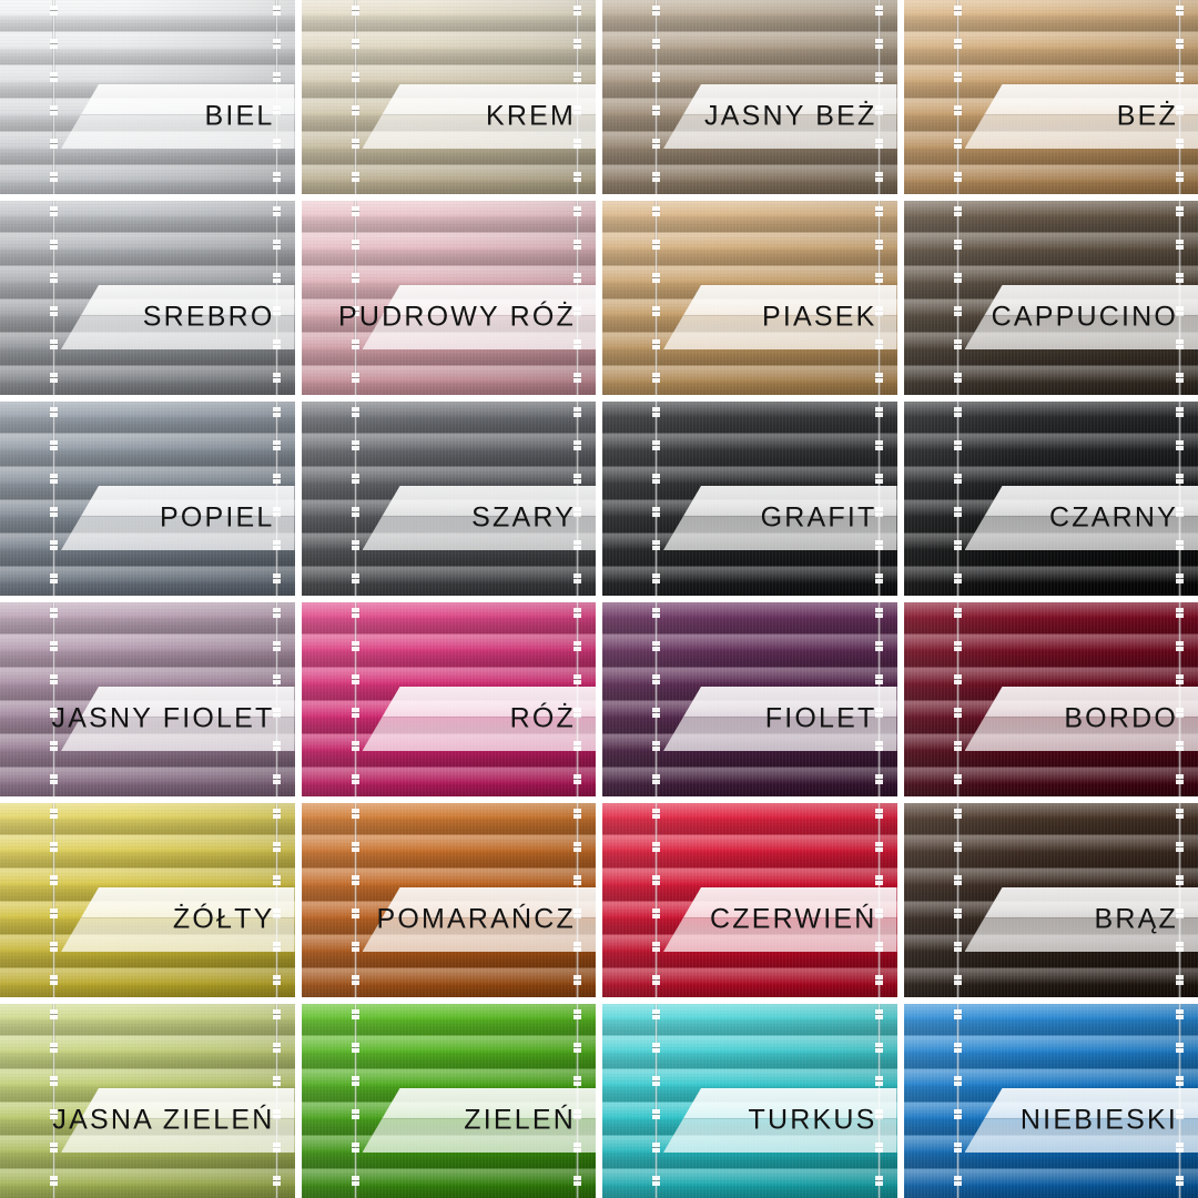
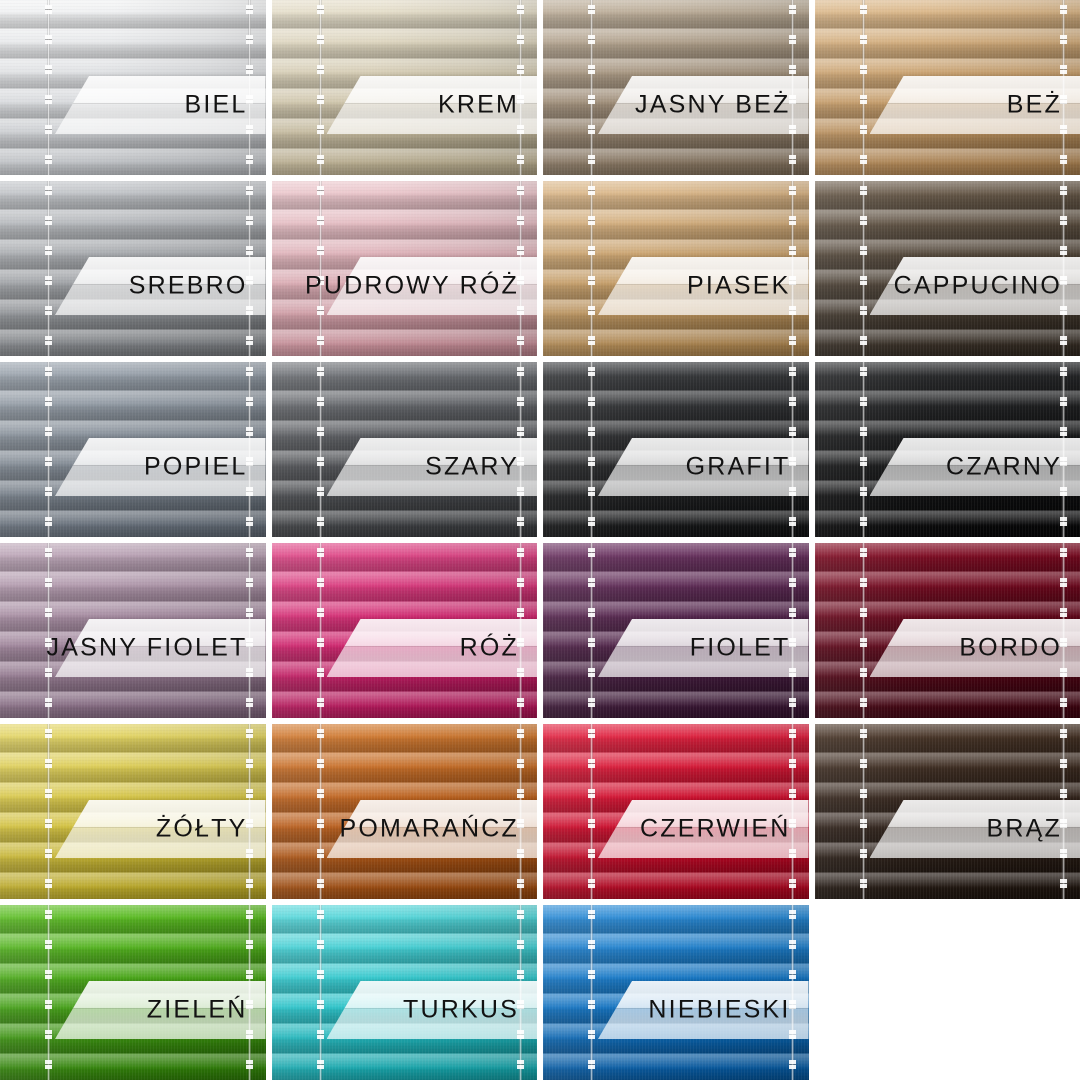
  BIEL
  KREM
  JASNY BEŻ
  BEŻ
  SREBRO
  PUDROWY RÓŻ
  PIASEK
  CAPPUCINO
  POPIEL
  SZARY
  GRAFIT
  CZARNY
  JASNY FIOLET
  RÓŻ
  FIOLET
  BORDO
  ŻÓŁTY
  POMARAŃCZ
  CZERWIEŃ
  BRĄZ
- JASNA ZIELEŃ
  ZIELEŃ
  TURKUS
  NIEBIESKI
